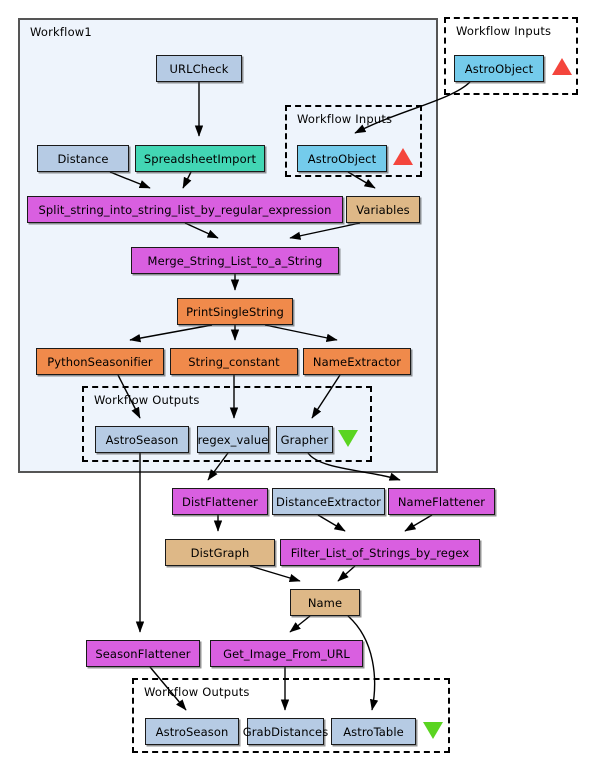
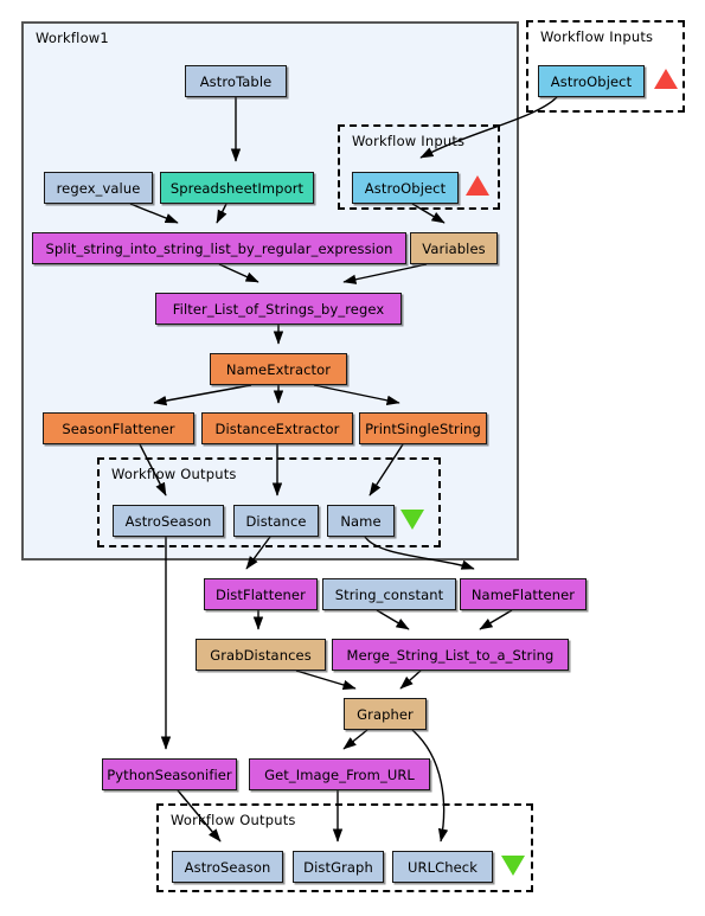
  Workflow1
  Workflow Inputs
  Workflow Inputs
  Workflow Outputs
  Worflow Outputs
- URLCheck
+ AstroTable
  AstroObject
- Distance
+ regex_value
  SpreadsheetImport
  AstroObject
  Split_string_into_string_list_by_regular_expression
  Variables
- Merge_String_List_to_a_String
+ Filter_List_of_Strings_by_regex
- PrintSingleString
+ NameExtractor
- PythonSeasonifier
+ SeasonFlattener
- String_constant
+ DistanceExtractor
- NameExtractor
+ PrintSingleString
  AstroSeason
- regex_value
+ Distance
- Grapher
+ Name
  DistFlattener
- DistanceExtractor
+ String_constant
  NameFlattener
- DistGraph
+ GrabDistances
- Filter_List_of_Strings_by_regex
+ Merge_String_List_to_a_String
- Name
+ Grapher
- SeasonFlattener
+ PythonSeasonifier
  Get_Image_From_URL
  AstroSeason
- GrabDistances
+ DistGraph
- AstroTable
+ URLCheck
